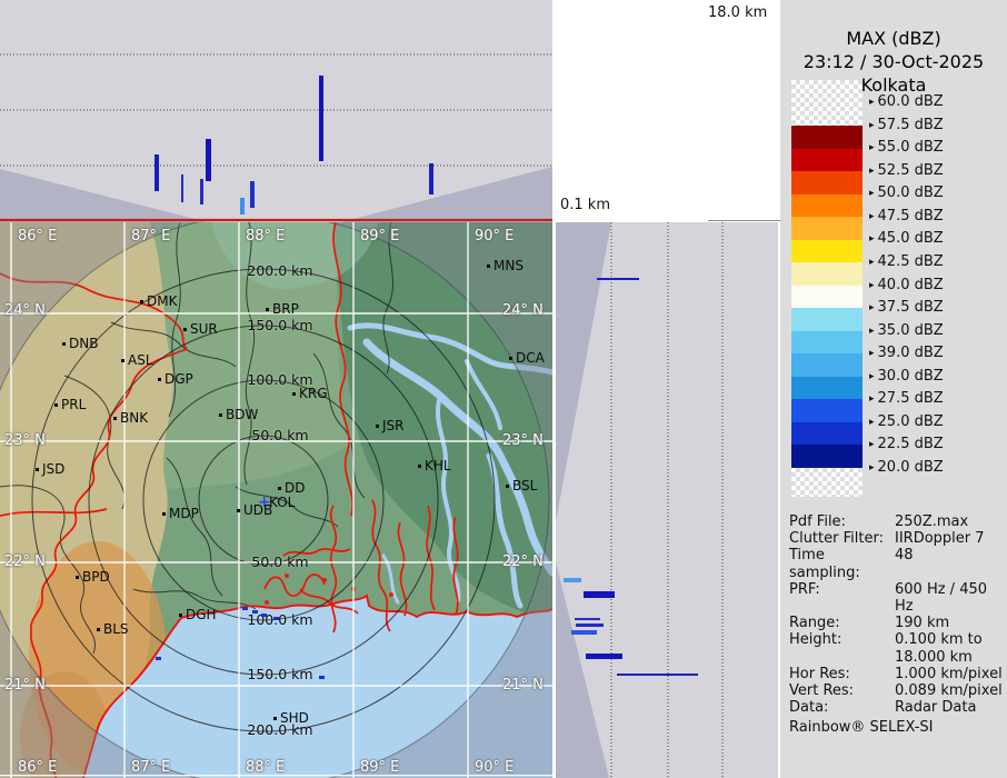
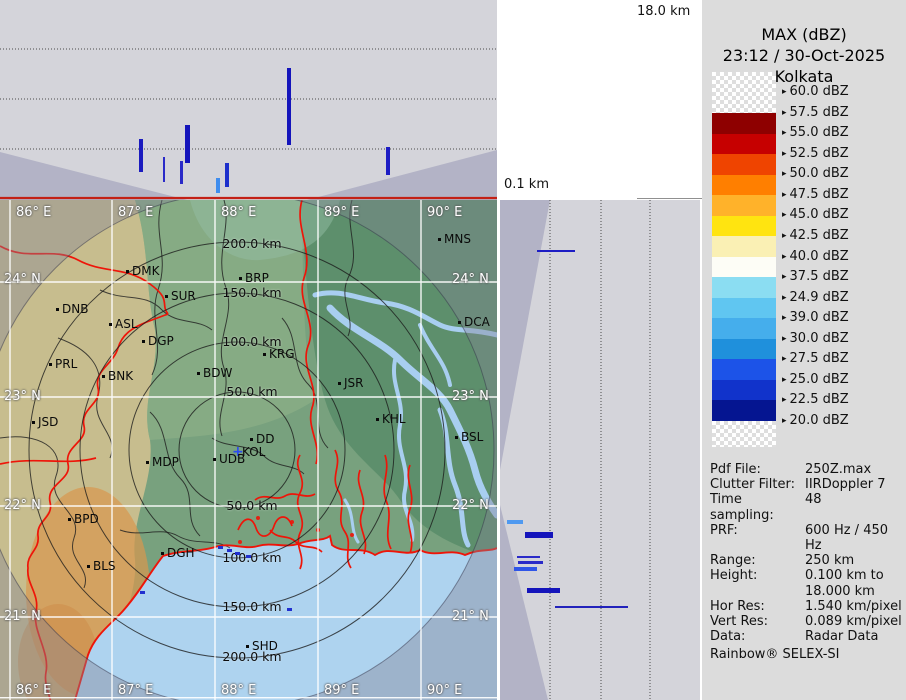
  18.0 km
  0.1 km
  86° E
  86° E
  87° E
  87° E
  88° E
  88° E
  89° E
  89° E
  90° E
  90° E
  24° N
  24° N
  23° N
  23° N
  22° N
  22° N
  21° N
  21° N
  200.0 km
  150.0 km
  100.0 km
  50.0 km
  50.0 km
  1000 km
  150.0 km
  200.0 km
  MNS
  DMK
  BRP
  SUR
  DNB
  DCA
  ASL
  DGP
  KRG
  PRL
  BDW
  BNK
  JSR
  KHL
  JSD
  BSL
  DD
  +
  KOL
  UDB
  MDP
  BPD
  DGH
  BLS
  SHD
  MAX (dBZ)
  23:12 / 30-Oct-2025
  Kolkata
  ▸ 60.0 dBZ
  ▸ 57.5 dBZ
  ▸ 55.0 dBZ
  ▸ 52.5 dBZ
  ▸ 50.0 dBZ
  ▸ 47.5 dBZ
  ▸ 45.0 dBZ
  ▸ 42.5 dBZ
  ▸ 40.0 dBZ
  ▸ 37.5 dBZ
- ▸ 35.0 dBZ
+ ▸ 24.9 dBZ
  ▸ 39.0 dBZ
  ▸ 30.0 dBZ
  ▸ 27.5 dBZ
  ▸ 25.0 dBZ
  ▸ 22.5 dBZ
  ▸ 20.0 dBZ
  Pdf File:
  250Z.max
  Clutter Filter:
  IIRDoppler 7
  Time sampling:
  48
  PRF:
  600 Hz / 450 Hz
  Range:
- 190 km
+ 250 km
  Height:
  0.100 km to
  18.000 km
  Hor Res:
- 1.000 km/pixel
+ 1.540 km/pixel
  Vert Res:
  0.089 km/pixel
  Data:
  Radar Data
  Rainbow® SELEX-SI
